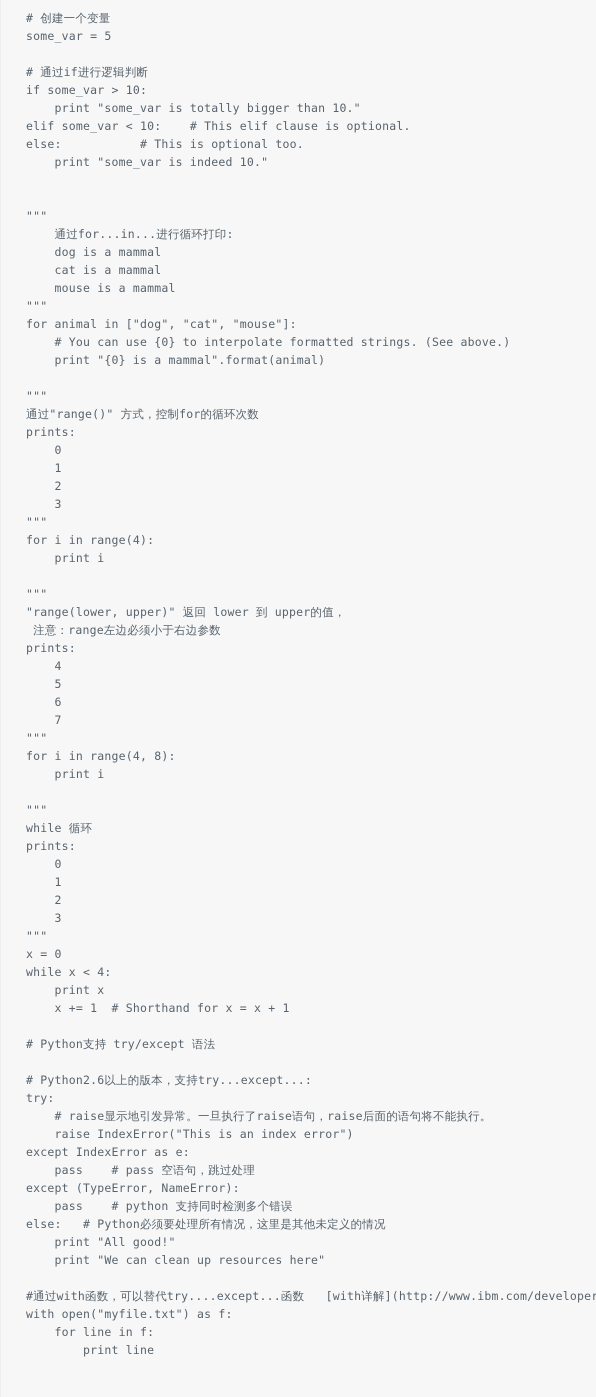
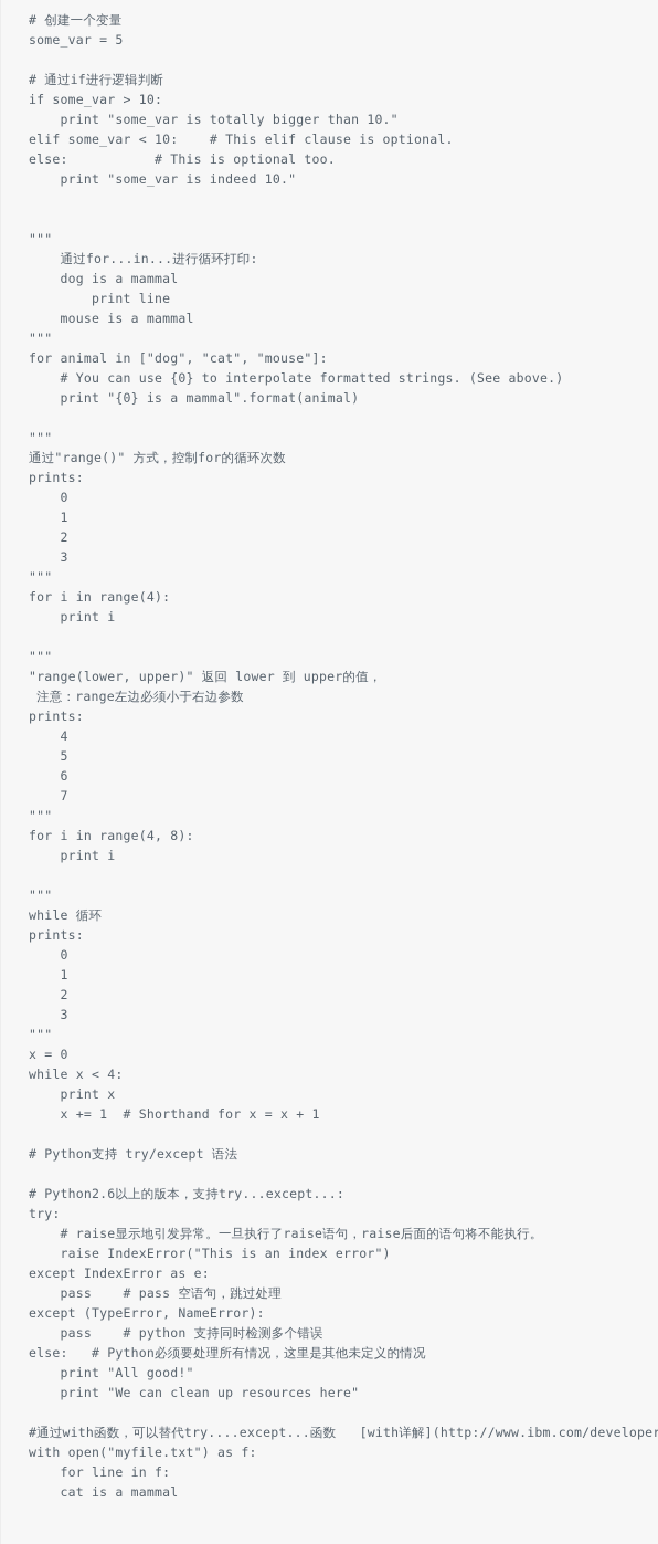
  # 创建一个变量
  some_var = 5
  # 通过if进行逻辑判断
  if some_var > 10:
  print "some_var is totally bigger than 10."
  elif some_var < 10: # This elif clause is optional.
  else: # This is optional too.
  print "some_var is indeed 10."
  """
  通过for...in...进行循环打印:
  dog is a mammal
- cat is a mammal
+ print line
  mouse is a mammal
  """
  for animal in ["dog", "cat", "mouse"]:
  # You can use {0} to interpolate formatted strings. (See above.)
  print "{0} is a mammal".format(animal)
  """
  通过"range()" 方式，控制for的循环次数
  prints:
  0
  1
  2
  3
  """
  for i in range(4):
  print i
  """
  "range(lower, upper)" 返回 lower 到 upper的值，
  注意：range左边必须小于右边参数
  prints:
  4
  5
  6
  7
  """
  for i in range(4, 8):
  print i
  """
  while 循环
  prints:
  0
  1
  2
  3
  """
  x = 0
  while x < 4:
  print x
  x += 1 # Shorthand for x = x + 1
  # Python支持 try/except 语法
  # Python2.6以上的版本，支持try...except...:
  try:
  # raise显示地引发异常。一旦执行了raise语句，raise后面的语句将不能执行。
  raise IndexError("This is an index error")
  except IndexError as e:
  pass # pass 空语句，跳过处理
  except (TypeError, NameError):
  pass # python 支持同时检测多个错误
  else: # Python必须要处理所有情况，这里是其他未定义的情况
  print "All good!"
  print "We can clean up resources here"
  #通过with函数，可以替代try....except...函数 [with详解](http://www.ibm.com/developer
  with open("myfile.txt") as f:
  for line in f:
- print line
+ cat is a mammal
